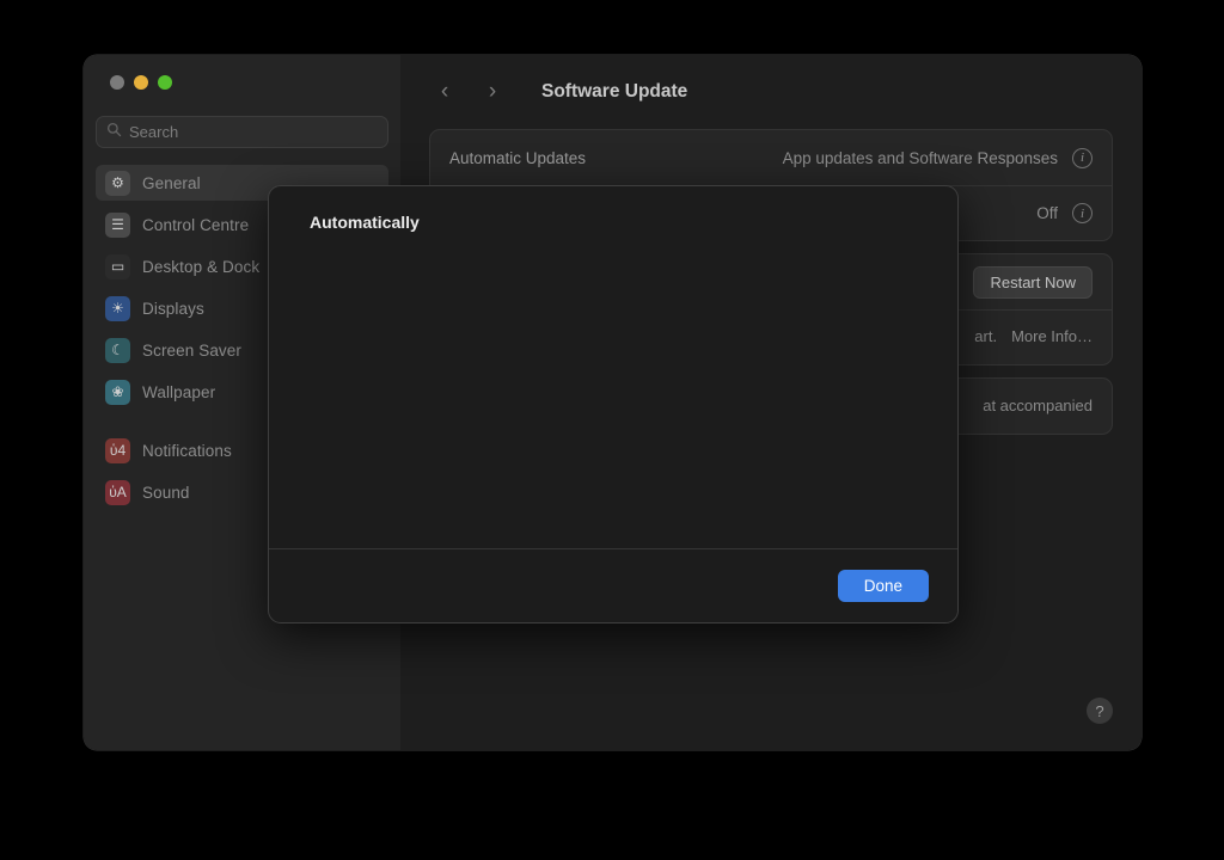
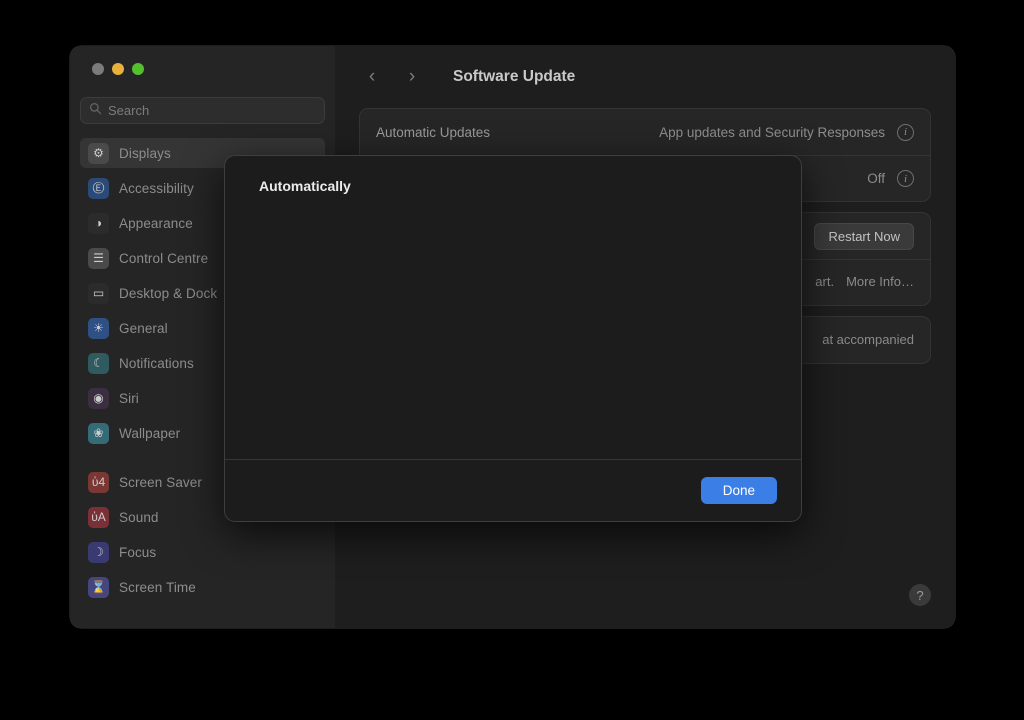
  Search
  ⚙
- General
+ Displays
+ Ⓔ
+ Accessibility
+ ◑
+ Appearance
  ☰
  Control Centre
  ▭
  Desktop & Dock
  ☀
- Displays
+ General
  ☾
- Screen Saver
+ Notifications
+ ◉
+ Siri
  ❀
  Wallpaper
  ὑ4
- Notifications
+ Screen Saver
  ὐA
  Sound
+ ☽
+ Focus
+ ⌛
+ Screen Time
  ‹
  ›
  Software Update
  Automatic Updates
- App updates and Software Responses
+ App updates and Security Responses
  i
  Off
  i
  Restart Now
  art.
  More Info…
  at accompanied
  ?
  Automatically
  Done
